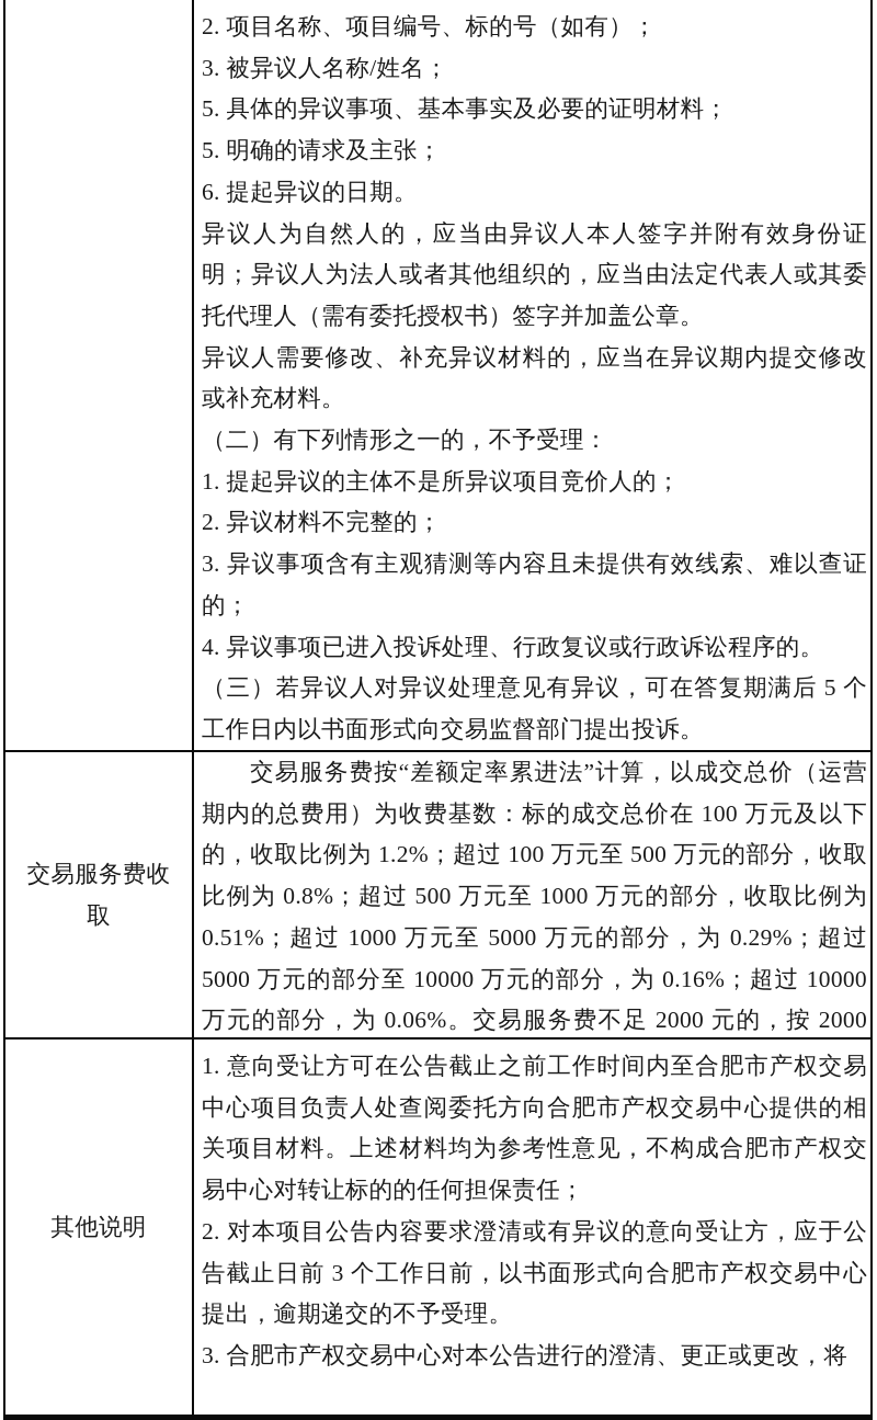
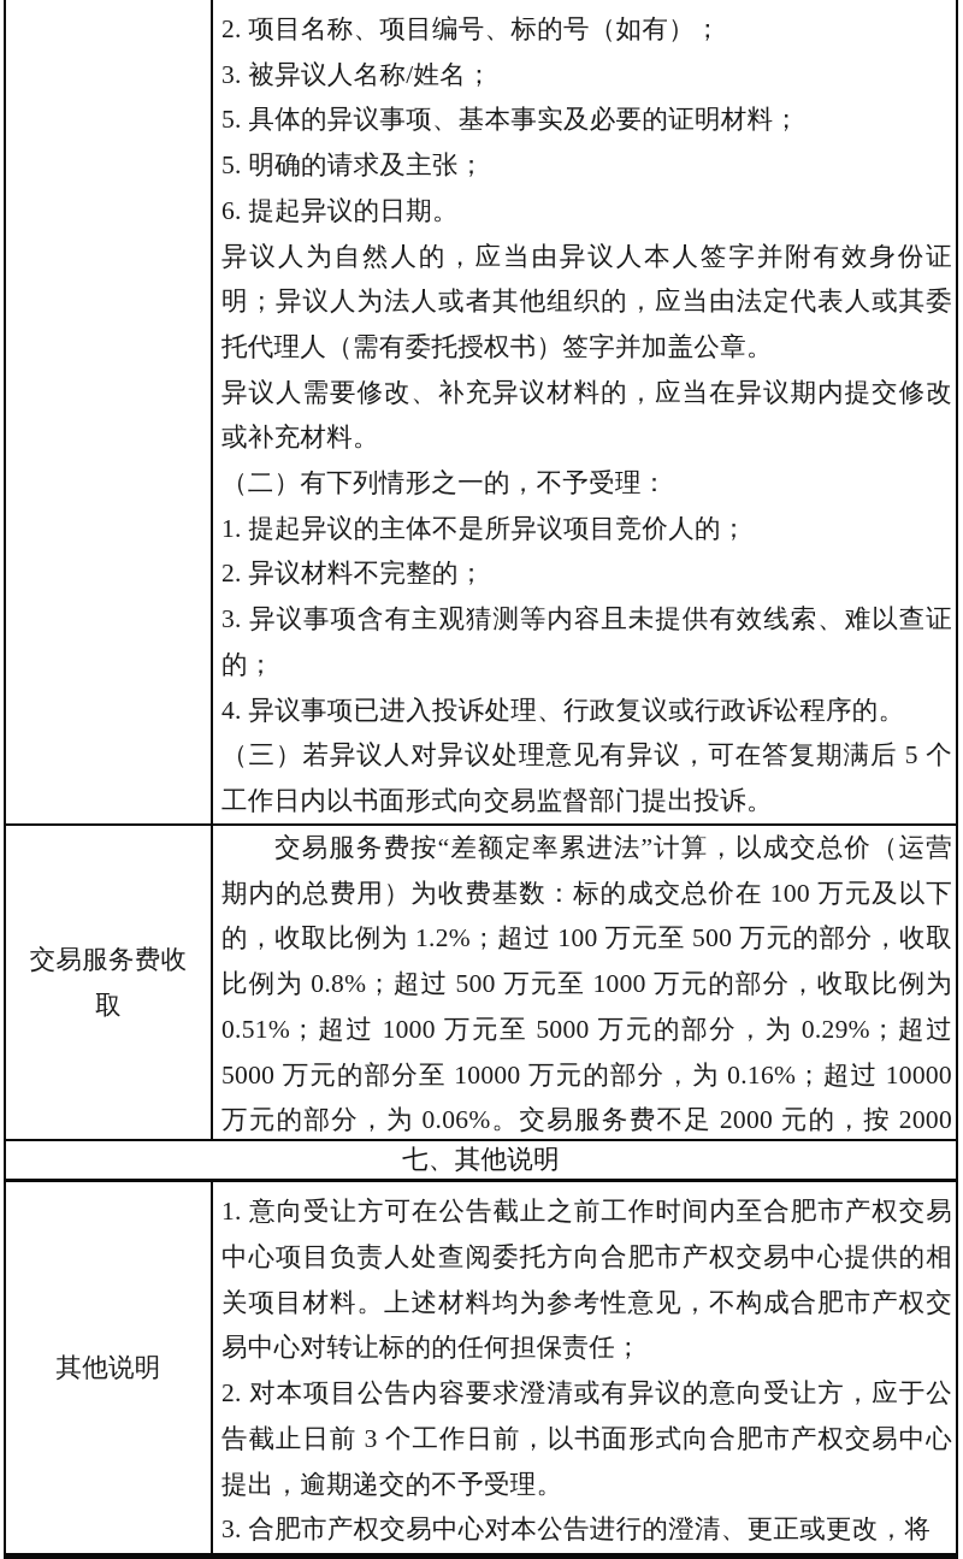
  2. 项目名称、项目编号、标的号（如有）；
  3. 被异议人名称/姓名；
  5. 具体的异议事项、基本事实及必要的证明材料；
  5. 明确的请求及主张；
  6. 提起异议的日期。
  异议人为自然人的，应当由异议人本人签字并附有效身份证明；异议人为法人或者其他组织的，应当由法定代表人或其委托代理人（需有委托授权书）签字并加盖公章。
  异议人需要修改、补充异议材料的，应当在异议期内提交修改或补充材料。
  （二）有下列情形之一的，不予受理：
  1. 提起异议的主体不是所异议项目竞价人的；
  2. 异议材料不完整的；
  3. 异议事项含有主观猜测等内容且未提供有效线索、难以查证的；
  4. 异议事项已进入投诉处理、行政复议或行政诉讼程序的。
  （三）若异议人对异议处理意见有异议，可在答复期满后 5 个工作日内以书面形式向交易监督部门提出投诉。
  交易服务费收取
  交易服务费按“差额定率累进法”计算，以成交总价（运营期内的总费用）为收费基数：标的成交总价在 100 万元及以下的，收取比例为 1.2%；超过 100 万元至 500 万元的部分，收取比例为 0.8%；超过 500 万元至 1000 万元的部分，收取比例为 0.51%；超过 1000 万元至 5000 万元的部分，为 0.29%；超过 5000 万元的部分至 10000 万元的部分，为 0.16%；超过 10000 万元的部分，为 0.06%。交易服务费不足 2000 元的，按 2000
+ 七、其他说明
  其他说明
  1. 意向受让方可在公告截止之前工作时间内至合肥市产权交易中心项目负责人处查阅委托方向合肥市产权交易中心提供的相关项目材料。上述材料均为参考性意见，不构成合肥市产权交易中心对转让标的的任何担保责任；
  2. 对本项目公告内容要求澄清或有异议的意向受让方，应于公告截止日前 3 个工作日前，以书面形式向合肥市产权交易中心提出，逾期递交的不予受理。
  3. 合肥市产权交易中心对本公告进行的澄清、更正或更改，将
